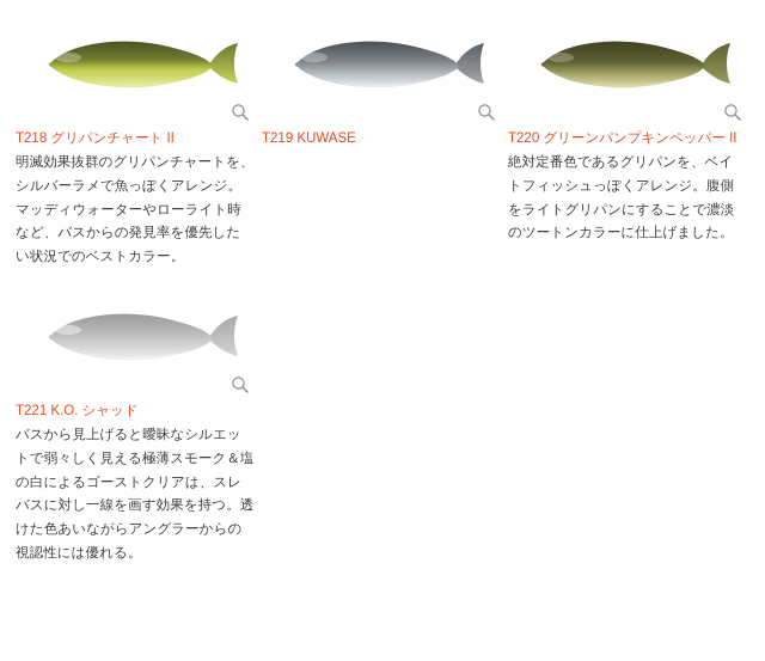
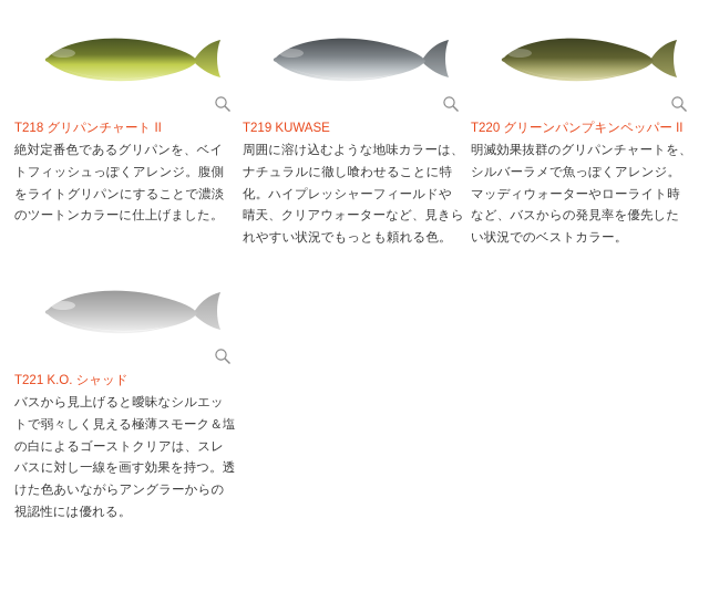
  T218 グリパンチャート II
- 明滅効果抜群のグリパンチャートを、シルバーラメで魚っぽくアレンジ。マッディウォーターやローライト時など、バスからの発見率を優先したい状況でのベストカラー。
+ 絶対定番色であるグリパンを、ベイトフィッシュっぽくアレンジ。腹側をライトグリパンにすることで濃淡のツートンカラーに仕上げました。
  T219 KUWASE
+ 周囲に溶け込むような地味カラーは、ナチュラルに徹し喰わせることに特化。ハイプレッシャーフィールドや晴天、クリアウォーターなど、見きられやすい状況でもっとも頼れる色。
  T220 グリーンパンプキンペッパー II
- 絶対定番色であるグリパンを、ベイトフィッシュっぽくアレンジ。腹側をライトグリパンにすることで濃淡のツートンカラーに仕上げました。
+ 明滅効果抜群のグリパンチャートを、シルバーラメで魚っぽくアレンジ。マッディウォーターやローライト時など、バスからの発見率を優先したい状況でのベストカラー。
  T221 K.O. シャッド
  バスから見上げると曖昧なシルエットで弱々しく見える極薄スモーク＆塩の白によるゴーストクリアは、スレバスに対し一線を画す効果を持つ。透けた色あいながらアングラーからの視認性には優れる。
